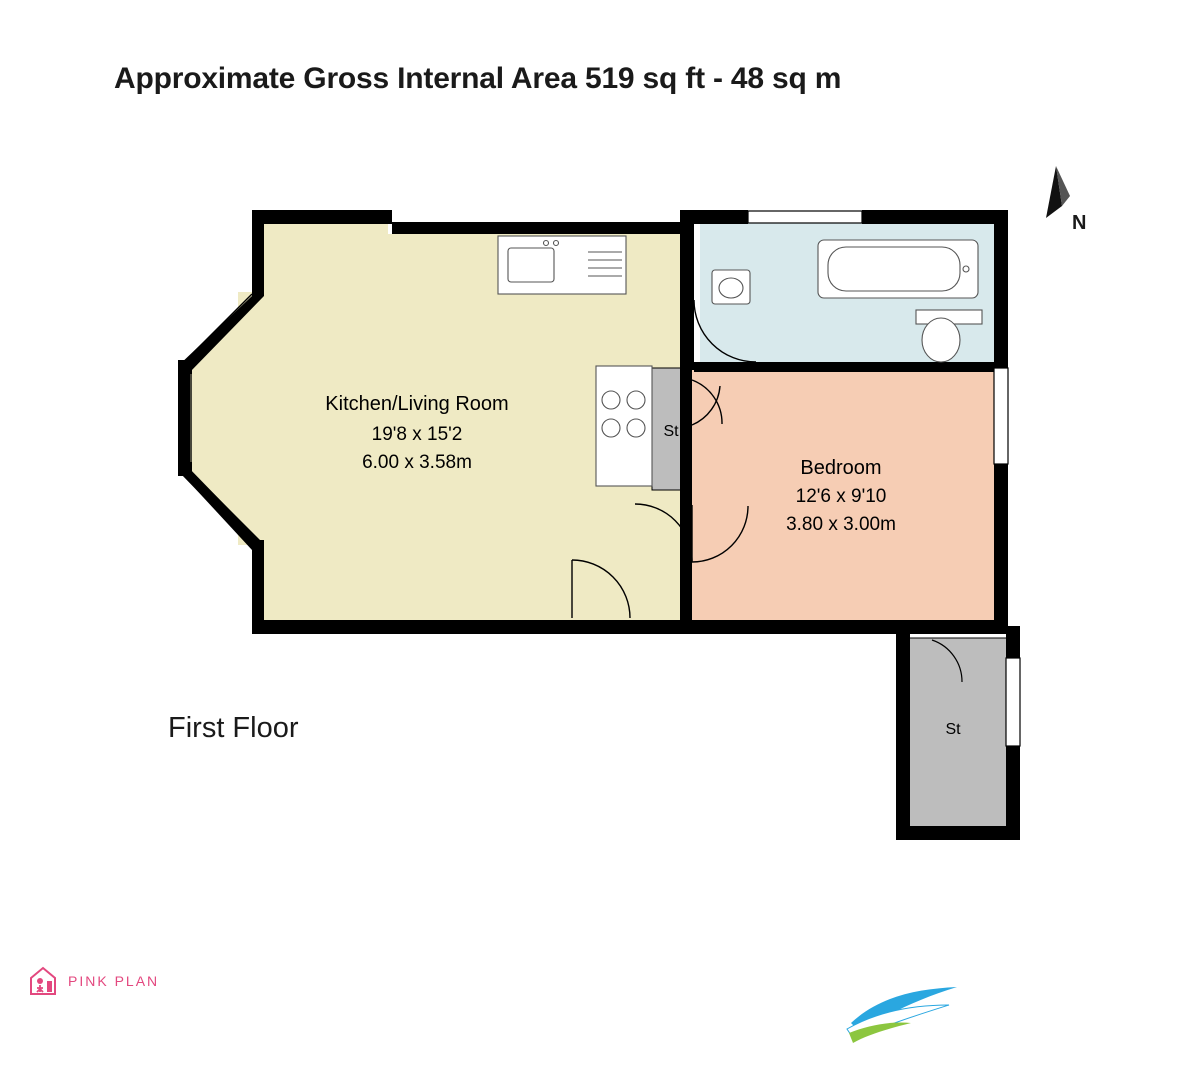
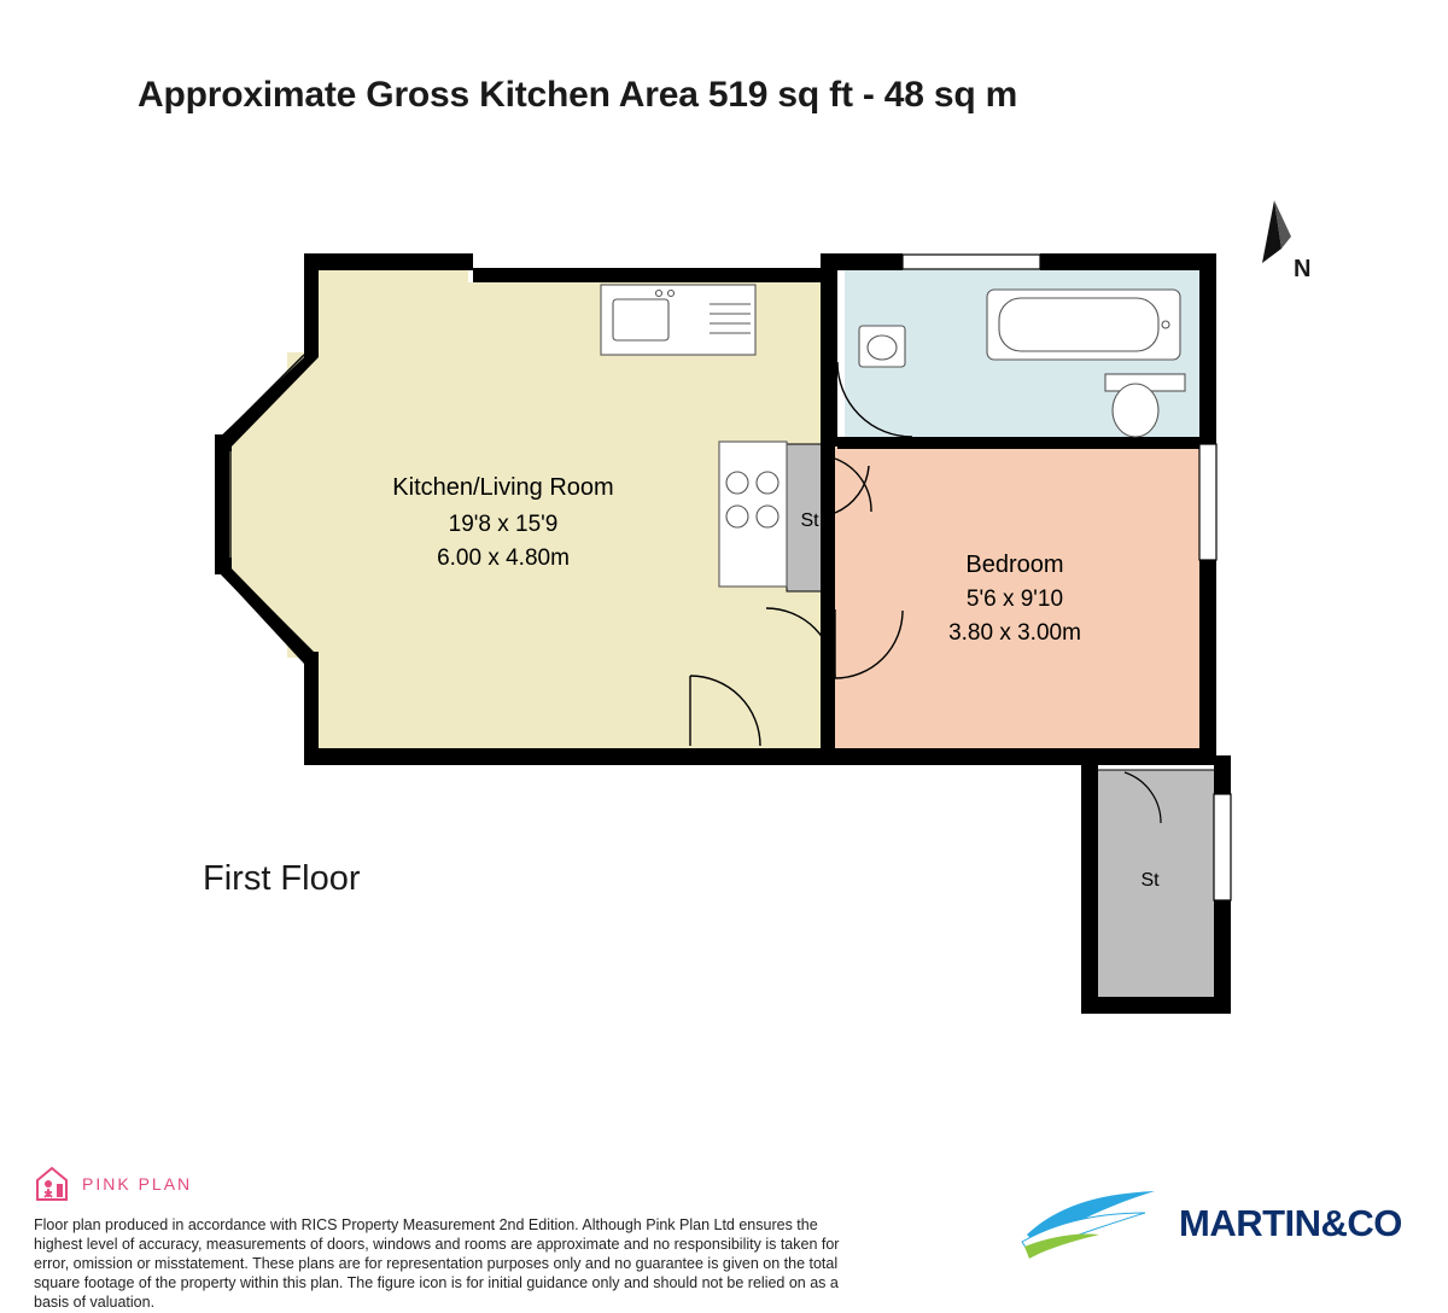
- Approximate Gross Internal Area 519 sq ft - 48 sq m
+ Approximate Gross Kitchen Area 519 sq ft - 48 sq m
  Kitchen/Living Room
- 19'8 x 15'2
+ 19'8 x 15'9
- 6.00 x 3.58m
+ 6.00 x 4.80m
  Bedroom
- 12'6 x 9'10
+ 5'6 x 9'10
  3.80 x 3.00m
  St
  St
  N
  First Floor
  PINK PLAN
+ Floor plan produced in accordance with RICS Property Measurement 2nd Edition. Although Pink Plan Ltd ensures the highest level of accuracy, measurements of doors, windows and rooms are approximate and no responsibility is taken for error, omission or misstatement. These plans are for representation purposes only and no guarantee is given on the total square footage of the property within this plan. The figure icon is for initial guidance only and should not be relied on as a basis of valuation.
+ MARTIN&CO
